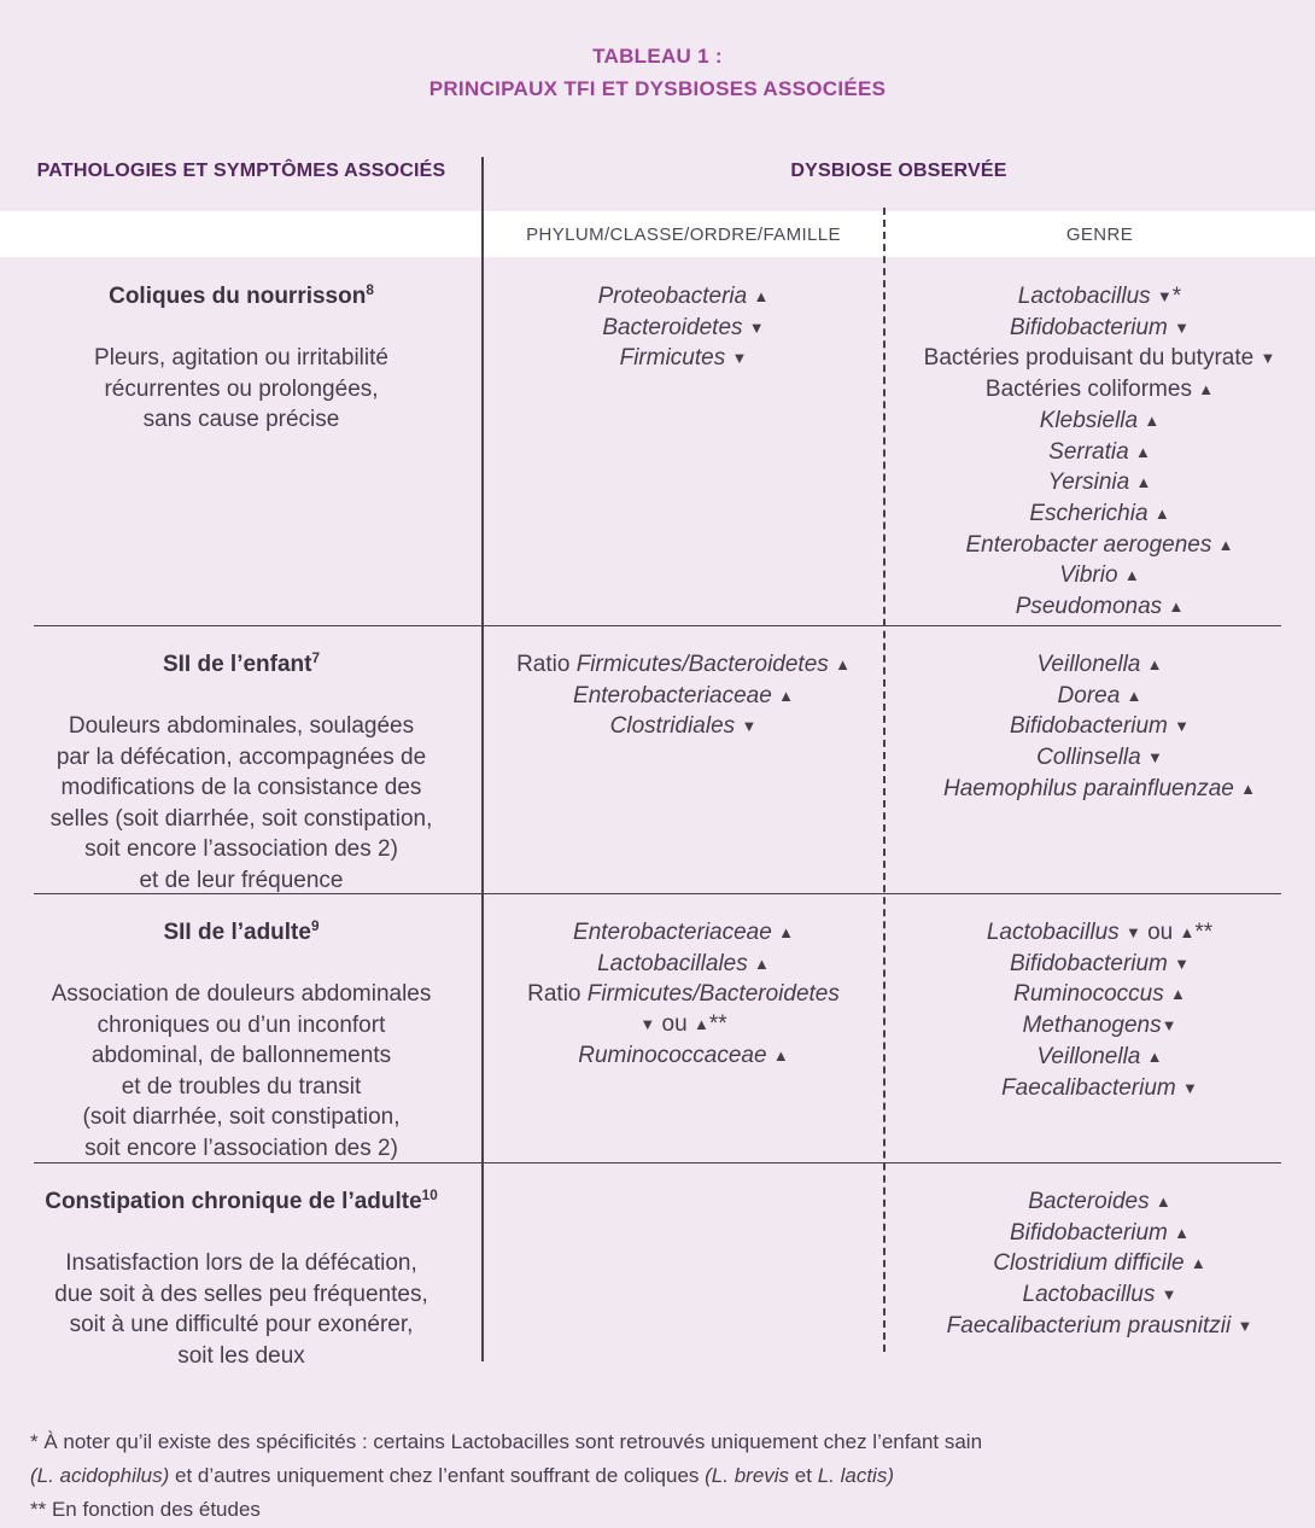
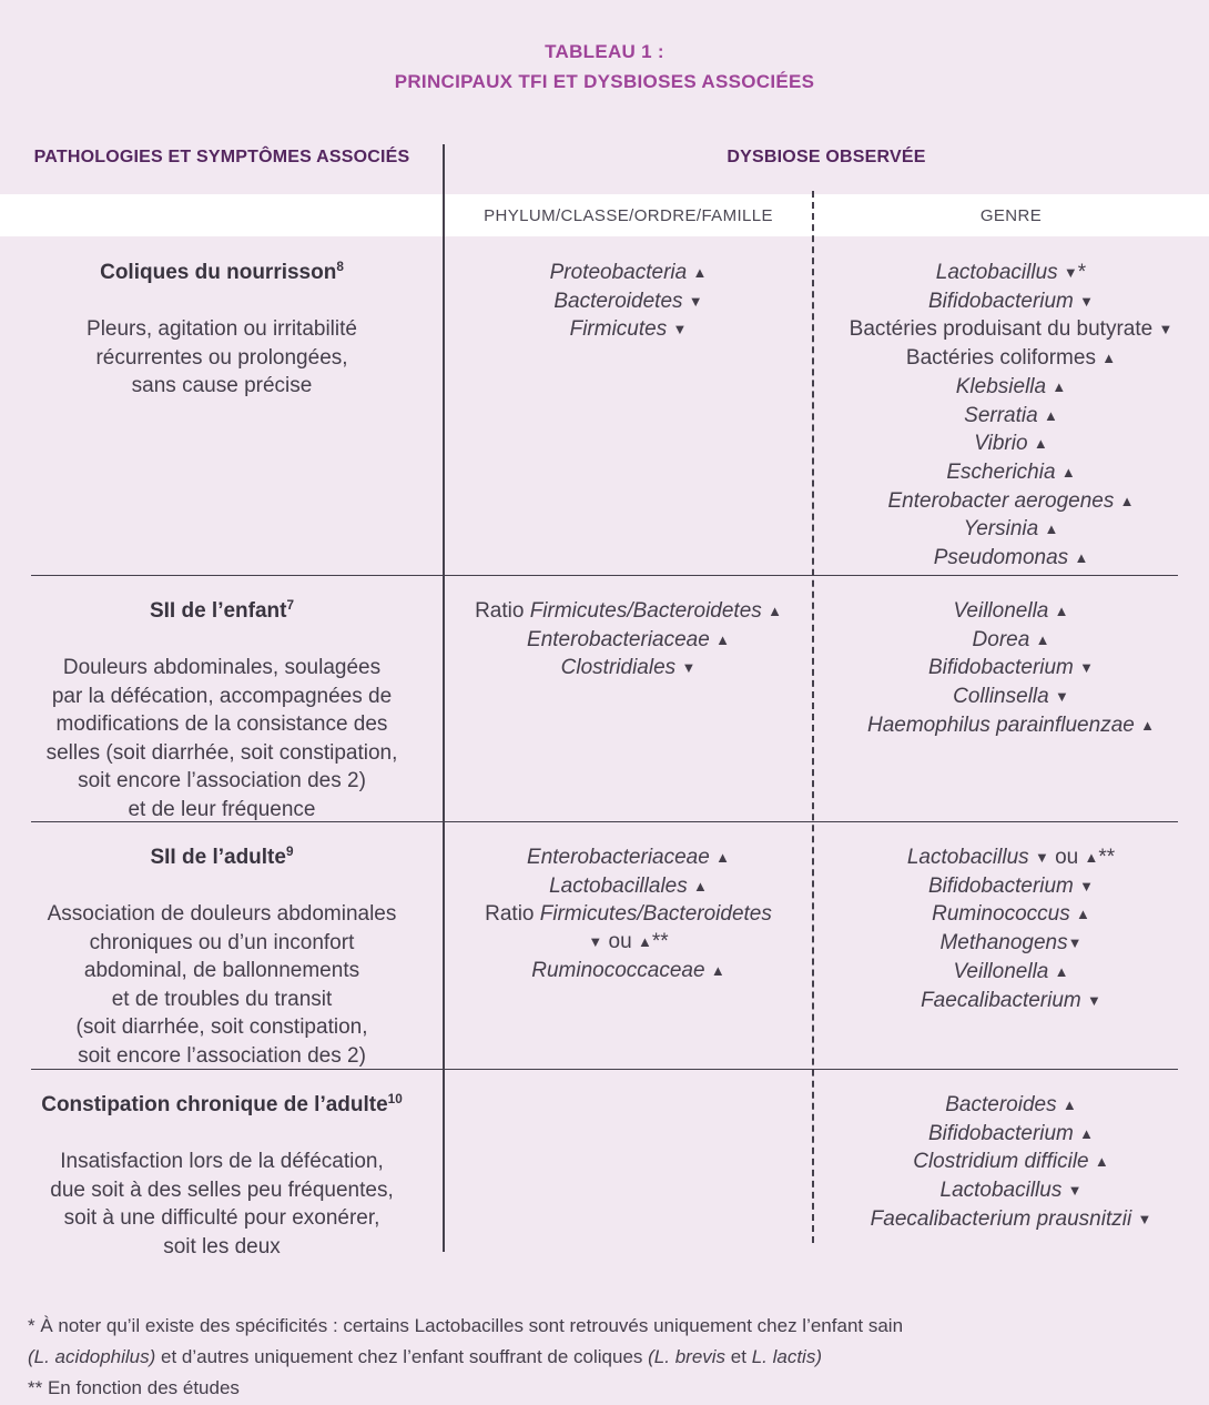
  TABLEAU 1 :
  PRINCIPAUX TFI ET DYSBIOSES ASSOCIÉES
  PATHOLOGIES ET SYMPTÔMES ASSOCIÉS
  DYSBIOSE OBSERVÉE
  PHYLUM/CLASSE/ORDRE/FAMILLE
  GENRE
  Coliques du nourrisson8
  Pleurs, agitation ou irritabilité
  récurrentes ou prolongées,
  sans cause précise
  Proteobacteria ▲
  Bacteroidetes ▼
  Firmicutes ▼
  Lactobacillus ▼*
  Bifidobacterium ▼
  Bactéries produisant du butyrate ▼
  Bactéries coliformes ▲
  Klebsiella ▲
  Serratia ▲
- Yersinia ▲
+ Vibrio ▲
  Escherichia ▲
  Enterobacter aerogenes ▲
- Vibrio ▲
+ Yersinia ▲
  Pseudomonas ▲
  SII de l’enfant7
  Douleurs abdominales, soulagées
  par la défécation, accompagnées de
  modifications de la consistance des
  selles (soit diarrhée, soit constipation,
  soit encore l’association des 2)
  et de leur fréquence
  Ratio Firmicutes/Bacteroidetes ▲
  Enterobacteriaceae ▲
  Clostridiales ▼
  Veillonella ▲
  Dorea ▲
  Bifidobacterium ▼
  Collinsella ▼
  Haemophilus parainfluenzae ▲
  SII de l’adulte9
  Association de douleurs abdominales
  chroniques ou d’un inconfort
  abdominal, de ballonnements
  et de troubles du transit
  (soit diarrhée, soit constipation,
  soit encore l’association des 2)
  Enterobacteriaceae ▲
  Lactobacillales ▲
  Ratio Firmicutes/Bacteroidetes
  ▼ ou ▲**
  Ruminococcaceae ▲
  Lactobacillus ▼ ou ▲**
  Bifidobacterium ▼
  Ruminococcus ▲
  Methanogens▼
  Veillonella ▲
  Faecalibacterium ▼
  Constipation chronique de l’adulte10
  Insatisfaction lors de la défécation,
  due soit à des selles peu fréquentes,
  soit à une difficulté pour exonérer,
  soit les deux
  Bacteroides ▲
  Bifidobacterium ▲
  Clostridium difficile ▲
  Lactobacillus ▼
  Faecalibacterium prausnitzii ▼
  * À noter qu’il existe des spécificités : certains Lactobacilles sont retrouvés uniquement chez l’enfant sain
  (L. acidophilus) et d’autres uniquement chez l’enfant souffrant de coliques (L. brevis et L. lactis)
  ** En fonction des études
